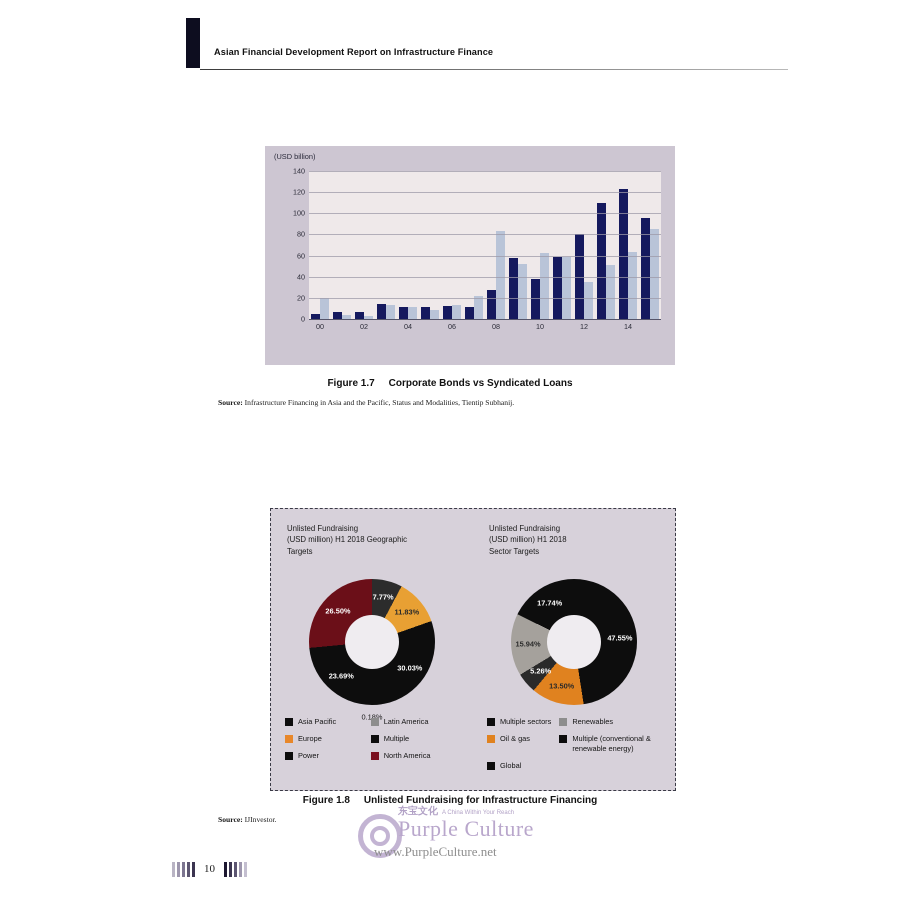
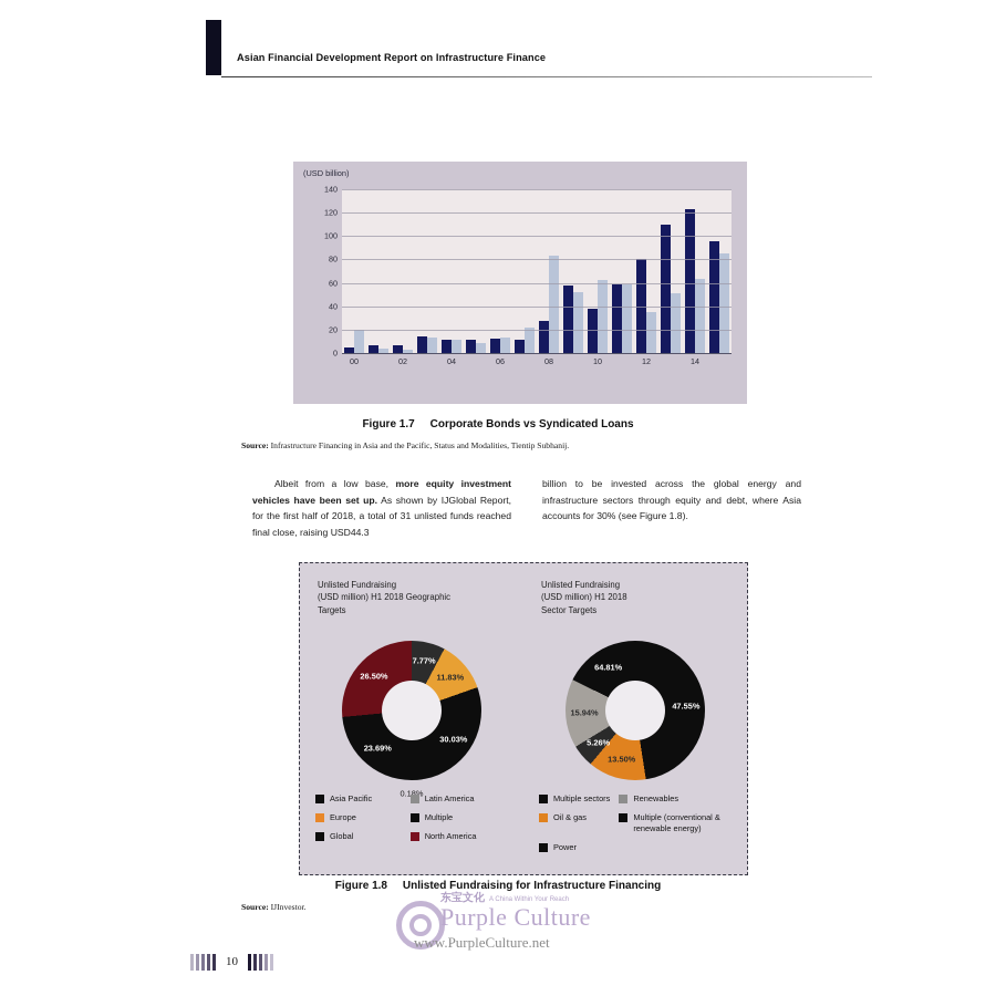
  Asian Financial Development Report on Infrastructure Finance
  (USD billion)
  0
  20
  40
  60
  80
  100
  120
  140
  00
  02
  04
  06
  08
  10
  12
  14
  Figure 1.7 Corporate Bonds vs Syndicated Loans
  Source: Infrastructure Financing in Asia and the Pacific, Status and Modalities, Tientip Subhanij.
+ Albeit from a low base, more equity investment vehicles have been set up. As shown by IJGlobal Report, for the first half of 2018, a total of 31 unlisted funds reached final close, raising USD44.3
+ billion to be invested across the global energy and infrastructure sectors through equity and debt, where Asia accounts for 30% (see Figure 1.8).
  Unlisted Fundraising
  (USD million) H1 2018 Geographic
  Targets
  7.77%
  11.83%
  30.03%
  23.69%
  26.50%
  0.18%
  Asia Pacific
  Latin America
  Europe
  Multiple
- Power
+ Global
  North America
  Unlisted Fundraising
  (USD million) H1 2018
  Sector Targets
  47.55%
  13.50%
  5.26%
  15.94%
- 17.74%
+ 64.81%
  Multiple sectors
  Renewables
  Oil & gas
  Multiple (conventional & renewable energy)
- Global
+ Power
  Figure 1.8 Unlisted Fundraising for Infrastructure Financing
  Source: IJInvestor.
  Purple Culture
  www.PurpleCulture.net
  10
